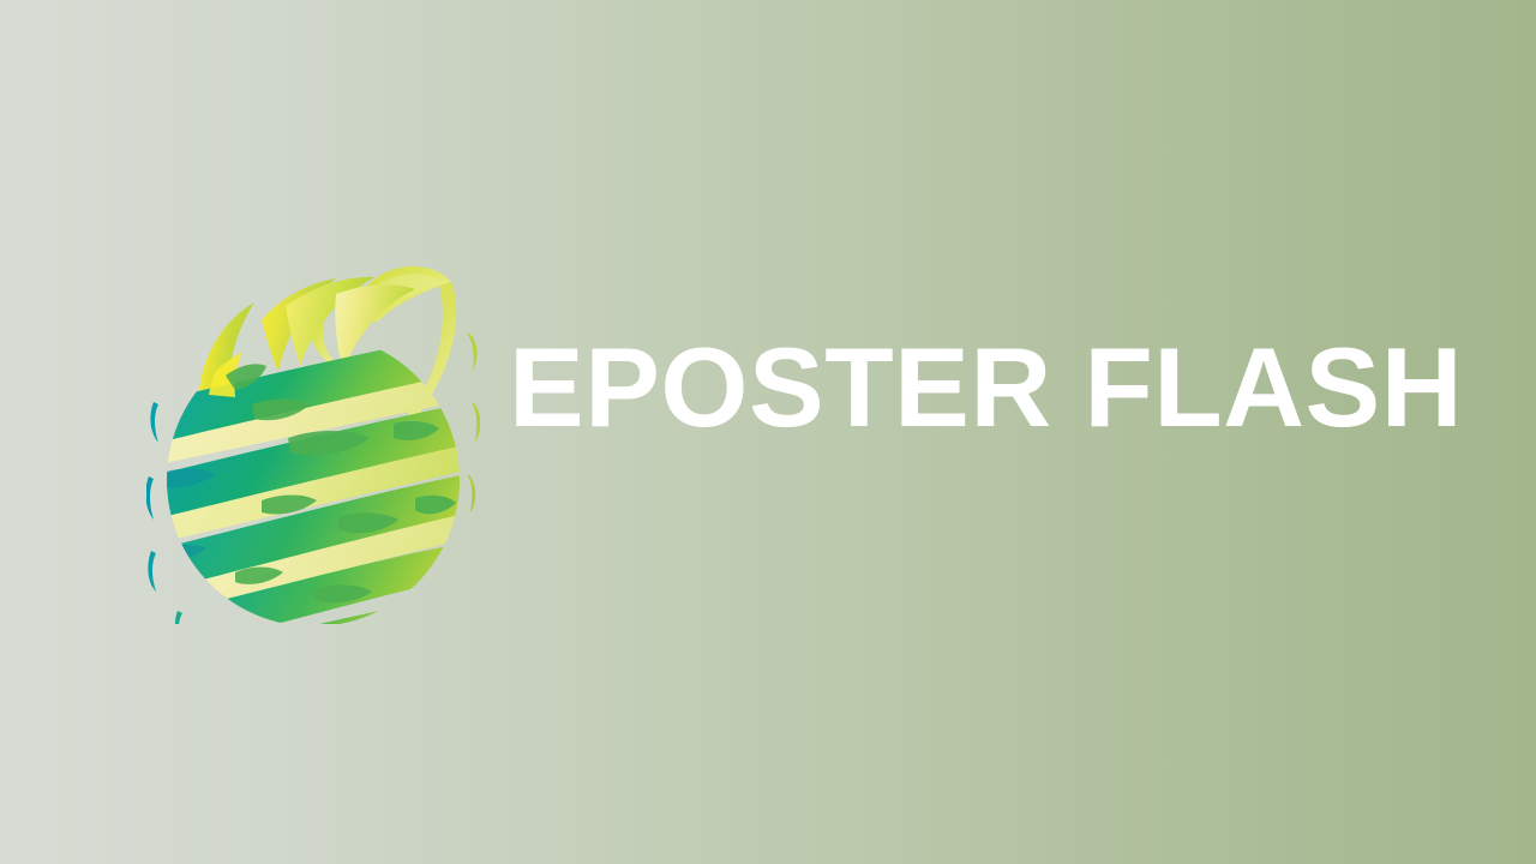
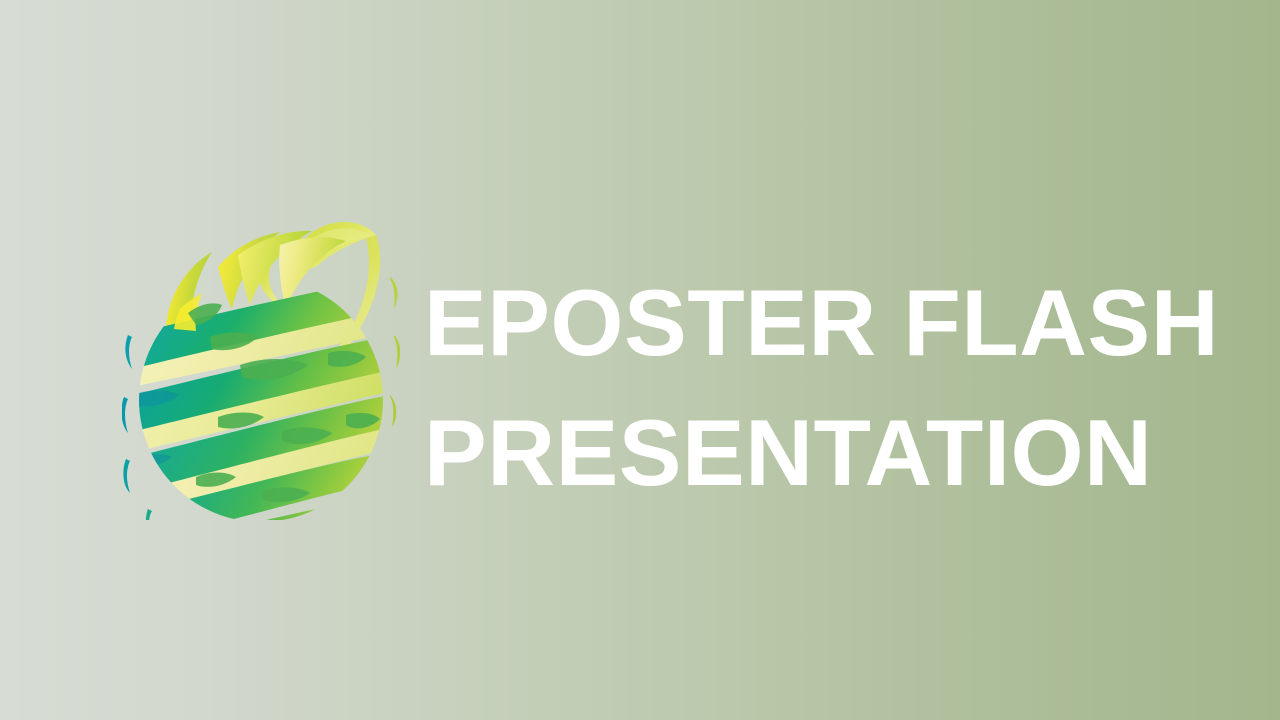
  EPOSTER FLASH
+ PRESENTATION
